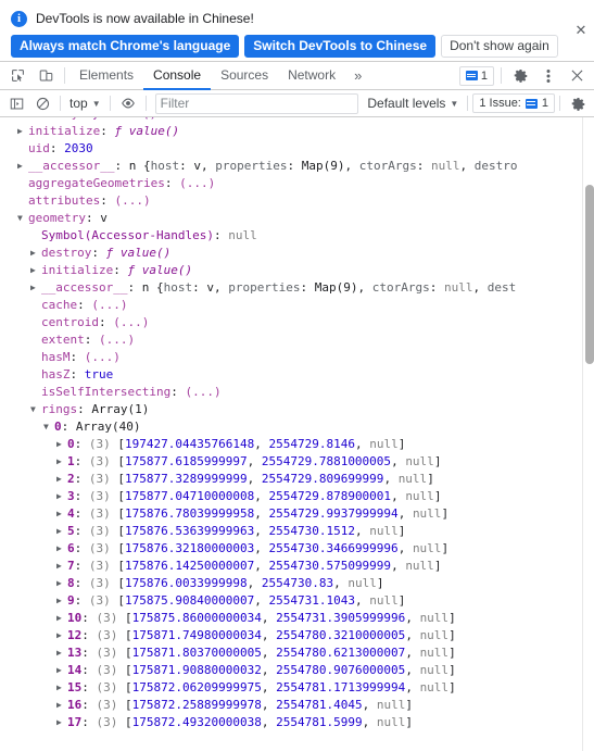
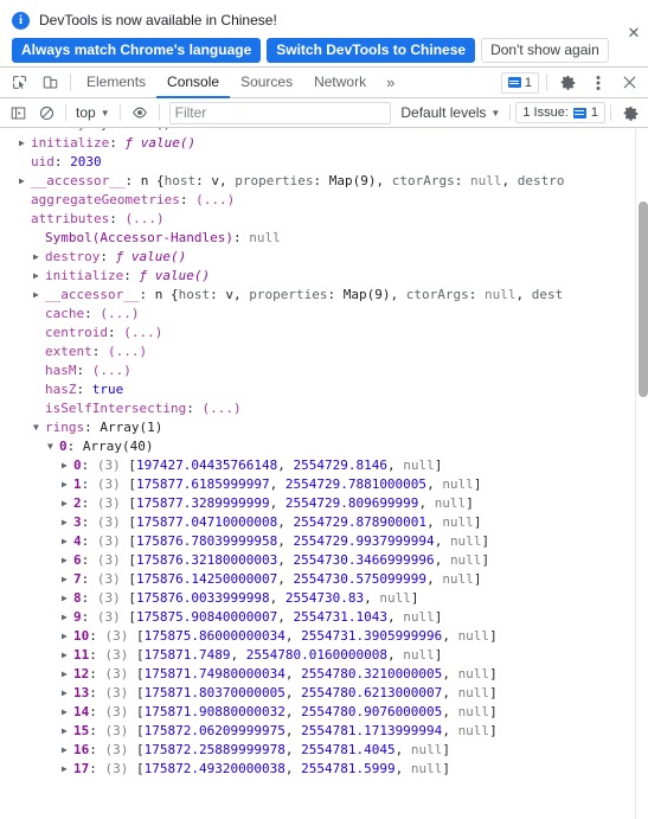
  i
  DevTools is now available in Chinese!
  Always match Chrome's language
  Switch DevTools to Chinese
  Don't show again
  ✕
  Elements
  Console
  Sources
  Network
  »
  1
  top
  ▼
  Filter
  Default levels
  ▼
  1 Issue:
  1
  ▶ initialize: ƒ value()
  uid: 2030
  ▶ __accessor__: n {host: v, properties: Map(9), ctorArgs: null, destro
  aggregateGeometries: (...)
  attributes: (...)
- ▼ geometry: v
  Symbol(Accessor-Handles): null
  ▶ destroy: ƒ value()
  ▶ initialize: ƒ value()
  ▶ __accessor__: n {host: v, properties: Map(9), ctorArgs: null, dest
  cache: (...)
  centroid: (...)
  extent: (...)
  hasM: (...)
  hasZ: true
  isSelfIntersecting: (...)
  ▼ rings: Array(1)
  ▼ 0: Array(40)
  ▶ 0: (3) [197427.04435766148, 2554729.8146, null]
  ▶ 1: (3) [175877.6185999997, 2554729.7881000005, null]
  ▶ 2: (3) [175877.3289999999, 2554729.809699999, null]
  ▶ 3: (3) [175877.04710000008, 2554729.878900001, null]
  ▶ 4: (3) [175876.78039999958, 2554729.9937999994, null]
- ▶ 5: (3) [175876.53639999963, 2554730.1512, null]
  ▶ 6: (3) [175876.32180000003, 2554730.3466999996, null]
  ▶ 7: (3) [175876.14250000007, 2554730.575099999, null]
  ▶ 8: (3) [175876.0033999998, 2554730.83, null]
  ▶ 9: (3) [175875.90840000007, 2554731.1043, null]
  ▶ 10: (3) [175875.86000000034, 2554731.3905999996, null]
+ ▶ 11: (3) [175871.7489, 2554780.0160000008, null]
  ▶ 12: (3) [175871.74980000034, 2554780.3210000005, null]
  ▶ 13: (3) [175871.80370000005, 2554780.6213000007, null]
  ▶ 14: (3) [175871.90880000032, 2554780.9076000005, null]
  ▶ 15: (3) [175872.06209999975, 2554781.1713999994, null]
  ▶ 16: (3) [175872.25889999978, 2554781.4045, null]
  ▶ 17: (3) [175872.49320000038, 2554781.5999, null]
